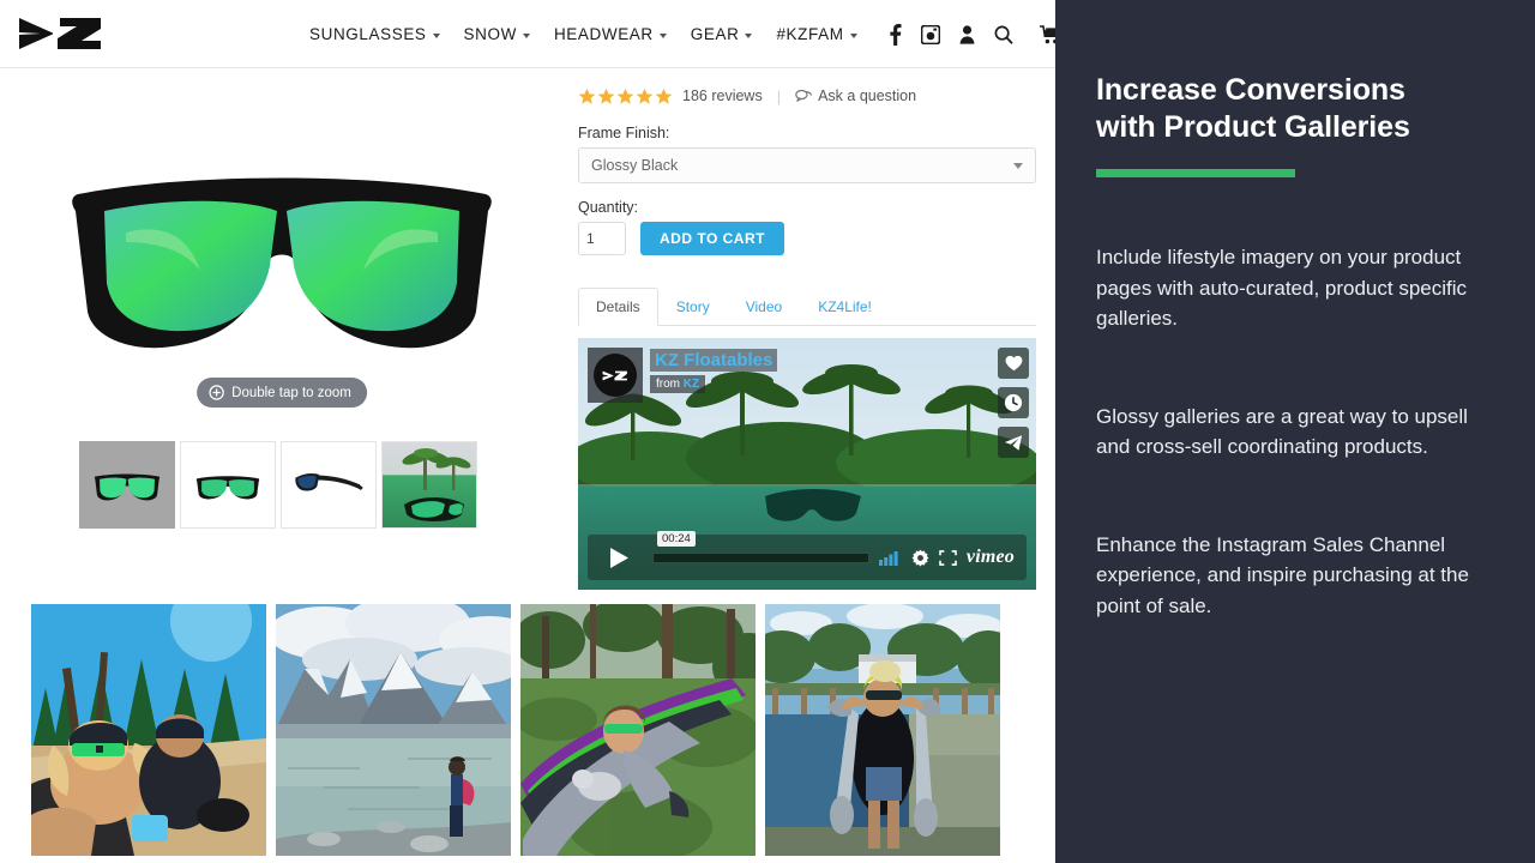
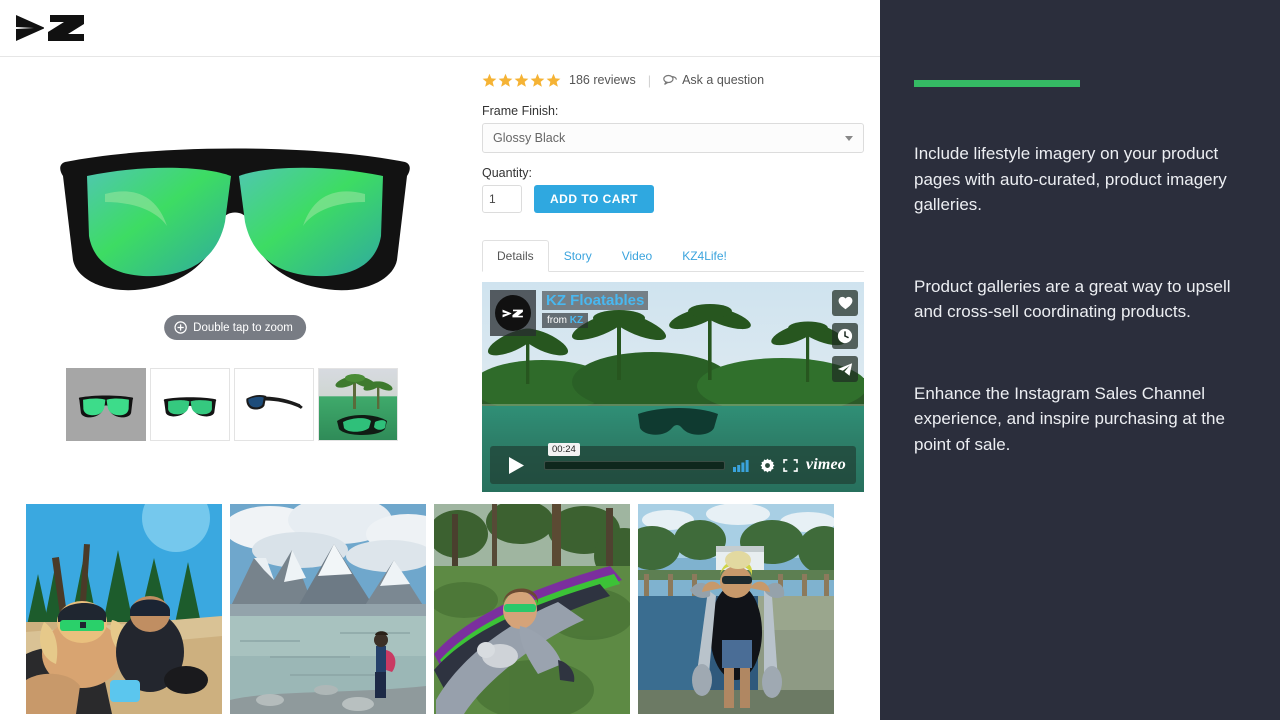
- SUNGLASSES
- SNOW
- HEADWEAR
- GEAR
- #KZFAM
  Double tap to zoom
  186 reviews
  |
  Ask a question
  Frame Finish:
  Glossy Black
  Quantity:
  1
  ADD TO CART
  Details
  Story
  Video
  KZ4Life!
  KZ Floatables
  from KZ
  00:24
  vimeo
- Increase Conversions
- with Product Galleries
- Include lifestyle imagery on your product pages with auto-curated, product specific galleries.
+ Include lifestyle imagery on your product pages with auto-curated, product imagery galleries.
- Glossy galleries are a great way to upsell and cross-sell coordinating products.
+ Product galleries are a great way to upsell and cross-sell coordinating products.
  Enhance the Instagram Sales Channel experience, and inspire purchasing at the point of sale.
